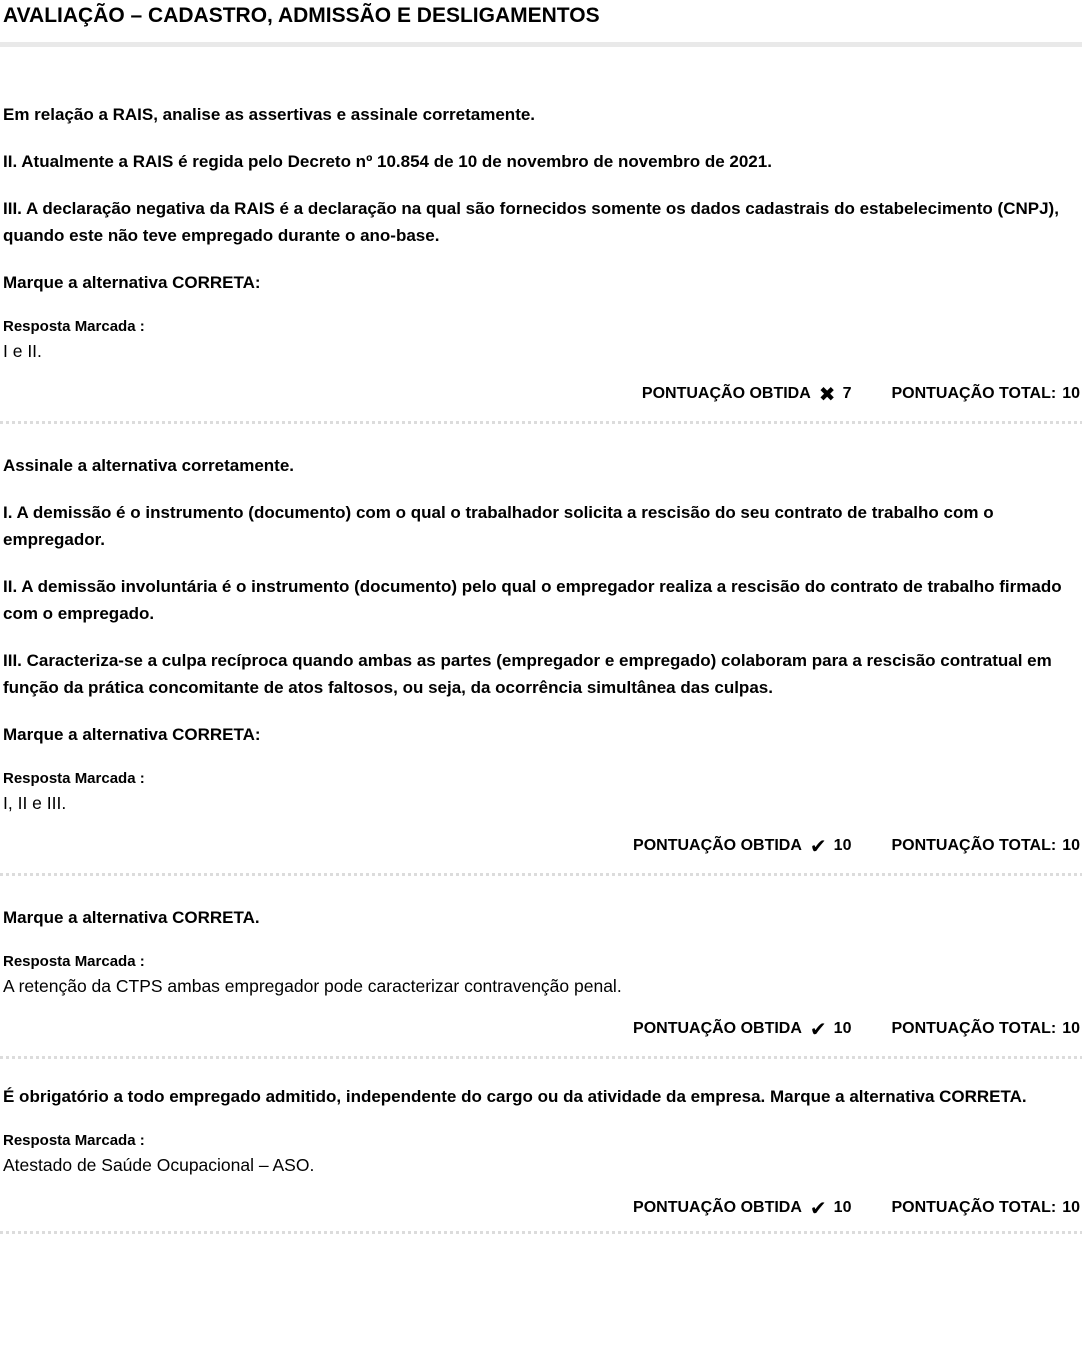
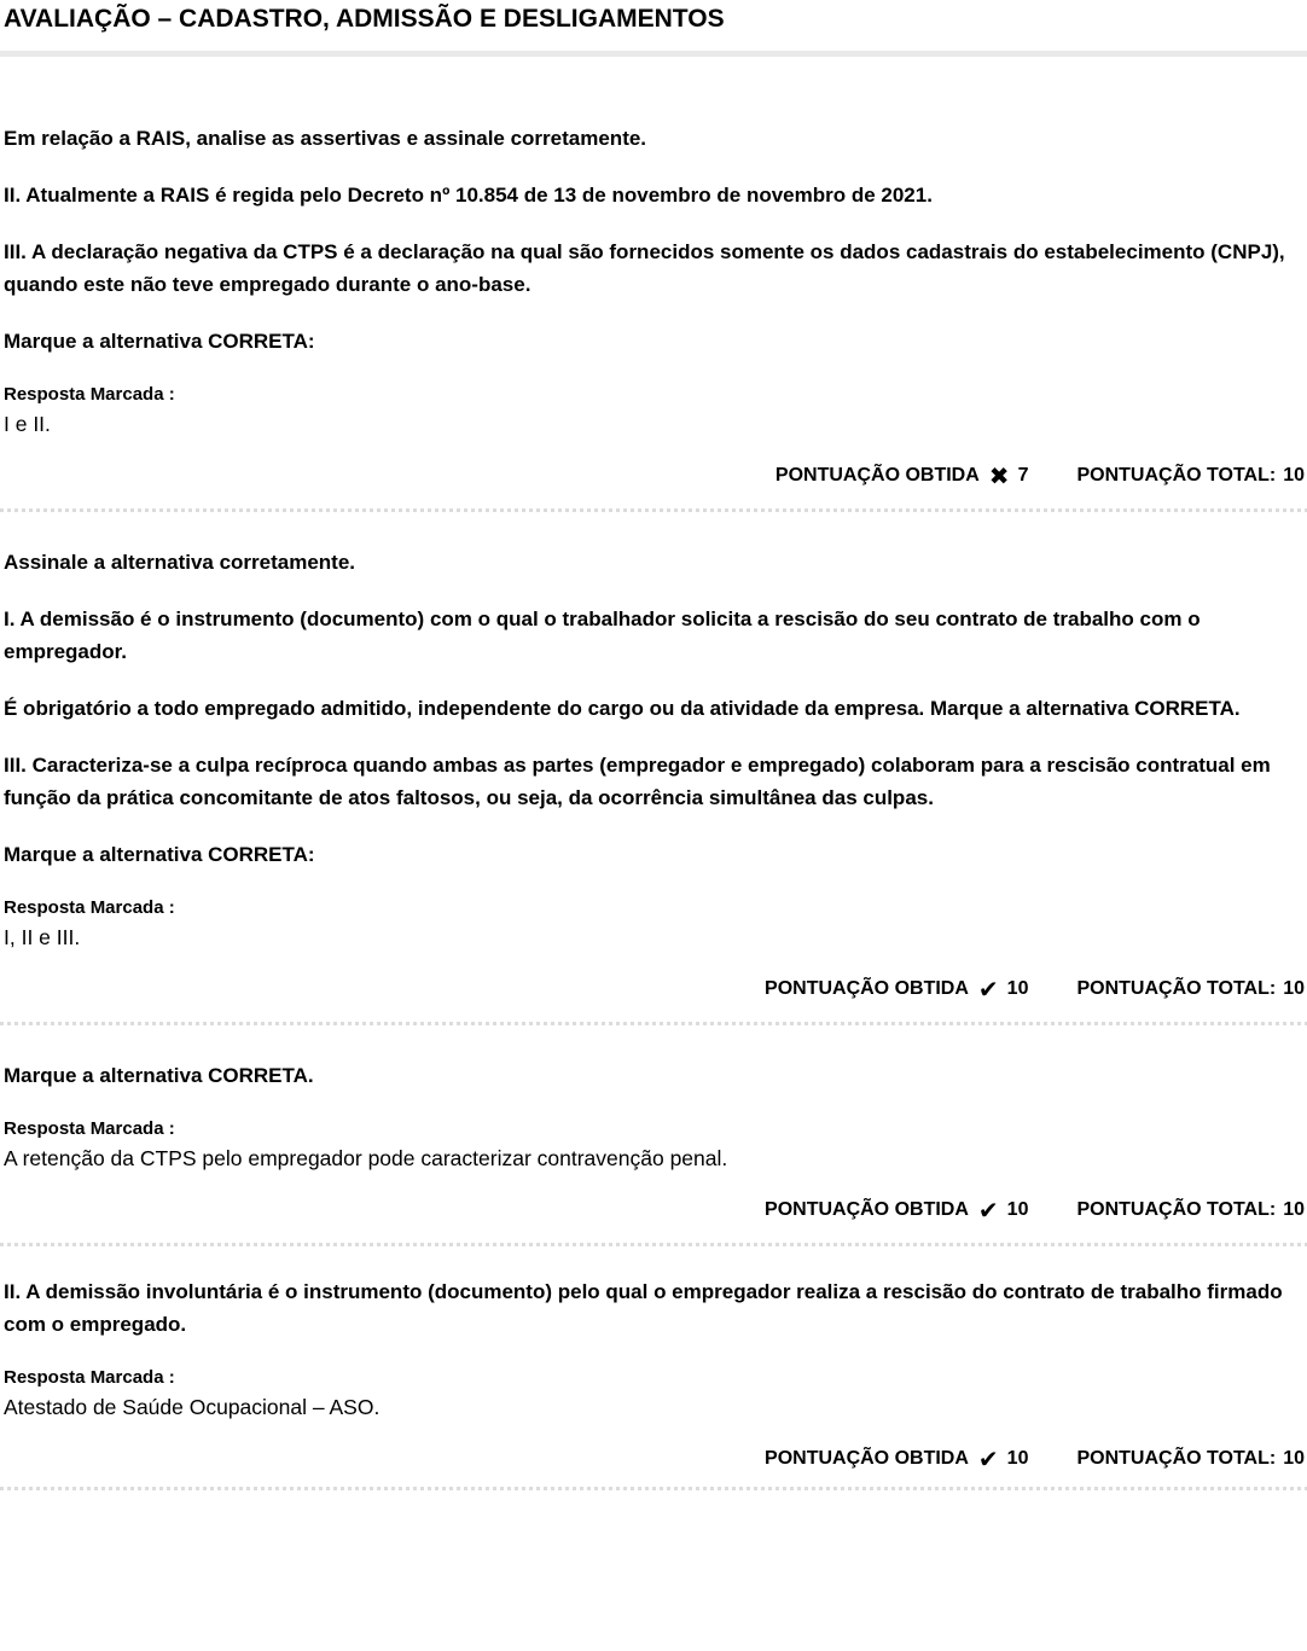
  AVALIAÇÃO – CADASTRO, ADMISSÃO E DESLIGAMENTOS
  Em relação a RAIS, analise as assertivas e assinale corretamente.
- II. Atualmente a RAIS é regida pelo Decreto nº 10.854 de 10 de novembro de novembro de 2021.
+ II. Atualmente a RAIS é regida pelo Decreto nº 10.854 de 13 de novembro de novembro de 2021.
- III. A declaração negativa da RAIS é a declaração na qual são fornecidos somente os dados cadastrais do estabelecimento (CNPJ), quando este não teve empregado durante o ano-base.
+ III. A declaração negativa da CTPS é a declaração na qual são fornecidos somente os dados cadastrais do estabelecimento (CNPJ), quando este não teve empregado durante o ano-base.
  Marque a alternativa CORRETA:
  Resposta Marcada :
  I e II.
  PONTUAÇÃO OBTIDA
  ✖
  7
  PONTUAÇÃO TOTAL:
  10
  Assinale a alternativa corretamente.
  I. A demissão é o instrumento (documento) com o qual o trabalhador solicita a rescisão do seu contrato de trabalho com o empregador.
- II. A demissão involuntária é o instrumento (documento) pelo qual o empregador realiza a rescisão do contrato de trabalho firmado com o empregado.
+ É obrigatório a todo empregado admitido, independente do cargo ou da atividade da empresa. Marque a alternativa CORRETA.
  III. Caracteriza-se a culpa recíproca quando ambas as partes (empregador e empregado) colaboram para a rescisão contratual em função da prática concomitante de atos faltosos, ou seja, da ocorrência simultânea das culpas.
  Marque a alternativa CORRETA:
  Resposta Marcada :
  I, II e III.
  PONTUAÇÃO OBTIDA
  ✔
  10
  PONTUAÇÃO TOTAL:
  10
  Marque a alternativa CORRETA.
  Resposta Marcada :
- A retenção da CTPS ambas empregador pode caracterizar contravenção penal.
+ A retenção da CTPS pelo empregador pode caracterizar contravenção penal.
  PONTUAÇÃO OBTIDA
  ✔
  10
  PONTUAÇÃO TOTAL:
  10
- É obrigatório a todo empregado admitido, independente do cargo ou da atividade da empresa. Marque a alternativa CORRETA.
+ II. A demissão involuntária é o instrumento (documento) pelo qual o empregador realiza a rescisão do contrato de trabalho firmado com o empregado.
  Resposta Marcada :
  Atestado de Saúde Ocupacional – ASO.
  PONTUAÇÃO OBTIDA
  ✔
  10
  PONTUAÇÃO TOTAL:
  10
